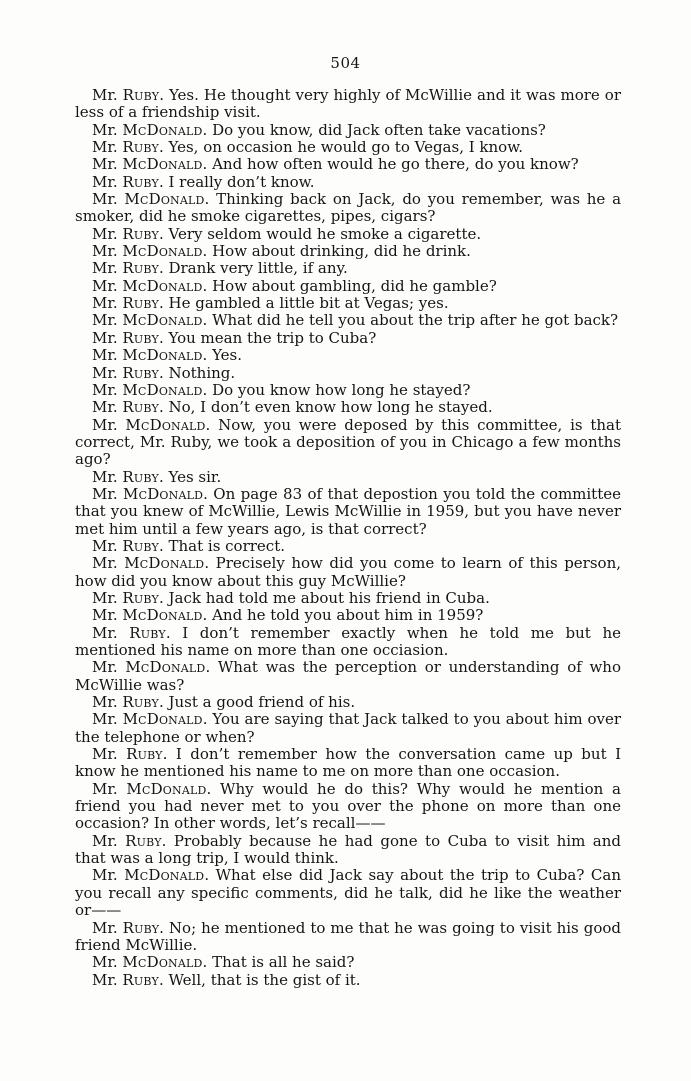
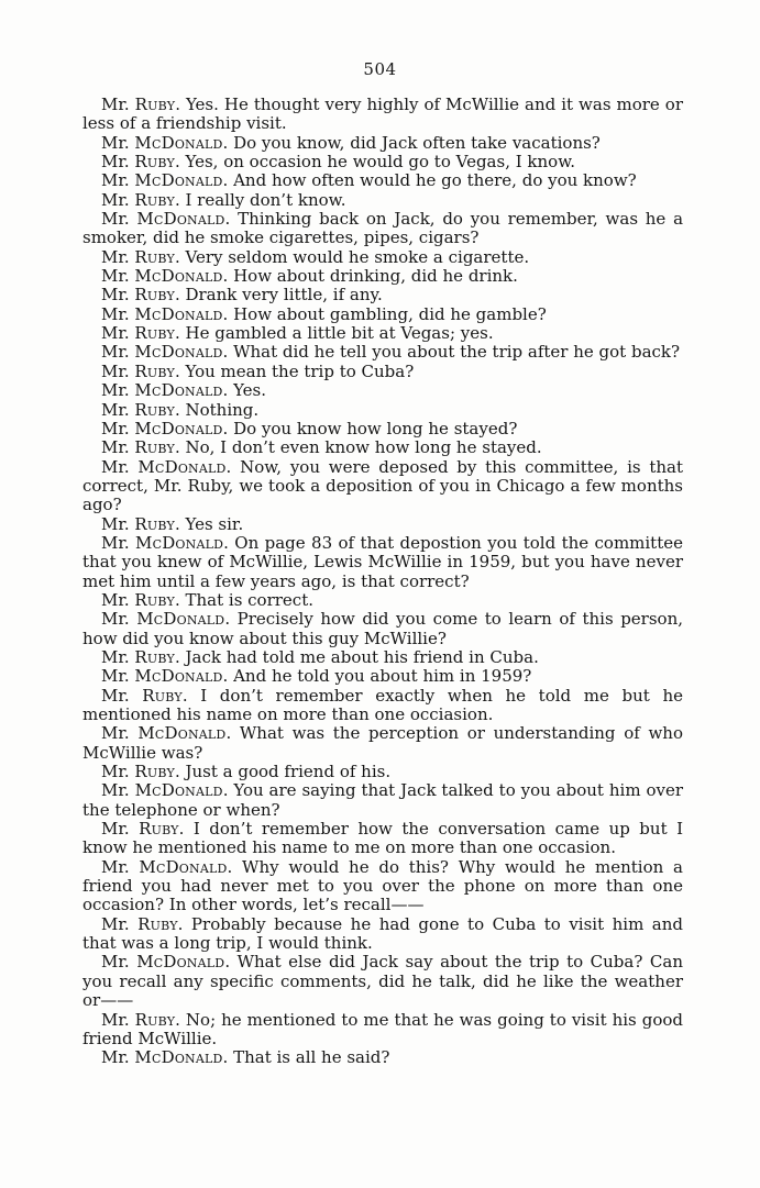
  504
  Mr. Ruby. Yes. He thought very highly of McWillie and it was more or less of a friendship visit.
  Mr. McDonald. Do you know, did Jack often take vacations?
  Mr. Ruby. Yes, on occasion he would go to Vegas, I know.
  Mr. McDonald. And how often would he go there, do you know?
  Mr. Ruby. I really don’t know.
  Mr. McDonald. Thinking back on Jack, do you remember, was he a smoker, did he smoke cigarettes, pipes, cigars?
  Mr. Ruby. Very seldom would he smoke a cigarette.
  Mr. McDonald. How about drinking, did he drink.
  Mr. Ruby. Drank very little, if any.
  Mr. McDonald. How about gambling, did he gamble?
  Mr. Ruby. He gambled a little bit at Vegas; yes.
  Mr. McDonald. What did he tell you about the trip after he got back?
  Mr. Ruby. You mean the trip to Cuba?
  Mr. McDonald. Yes.
  Mr. Ruby. Nothing.
  Mr. McDonald. Do you know how long he stayed?
  Mr. Ruby. No, I don’t even know how long he stayed.
  Mr. McDonald. Now, you were deposed by this committee, is that correct, Mr. Ruby, we took a deposition of you in Chicago a few months ago?
  Mr. Ruby. Yes sir.
  Mr. McDonald. On page 83 of that depostion you told the committee that you knew of McWillie, Lewis McWillie in 1959, but you have never met him until a few years ago, is that correct?
  Mr. Ruby. That is correct.
  Mr. McDonald. Precisely how did you come to learn of this person, how did you know about this guy McWillie?
  Mr. Ruby. Jack had told me about his friend in Cuba.
  Mr. McDonald. And he told you about him in 1959?
  Mr. Ruby. I don’t remember exactly when he told me but he mentioned his name on more than one occiasion.
  Mr. McDonald. What was the perception or understanding of who McWillie was?
  Mr. Ruby. Just a good friend of his.
  Mr. McDonald. You are saying that Jack talked to you about him over the telephone or when?
  Mr. Ruby. I don’t remember how the conversation came up but I know he mentioned his name to me on more than one occasion.
  Mr. McDonald. Why would he do this? Why would he mention a friend you had never met to you over the phone on more than one occasion? In other words, let’s recall——
  Mr. Ruby. Probably because he had gone to Cuba to visit him and that was a long trip, I would think.
  Mr. McDonald. What else did Jack say about the trip to Cuba? Can you recall any specific comments, did he talk, did he like the weather or——
  Mr. Ruby. No; he mentioned to me that he was going to visit his good friend McWillie.
  Mr. McDonald. That is all he said?
- Mr. Ruby. Well, that is the gist of it.
